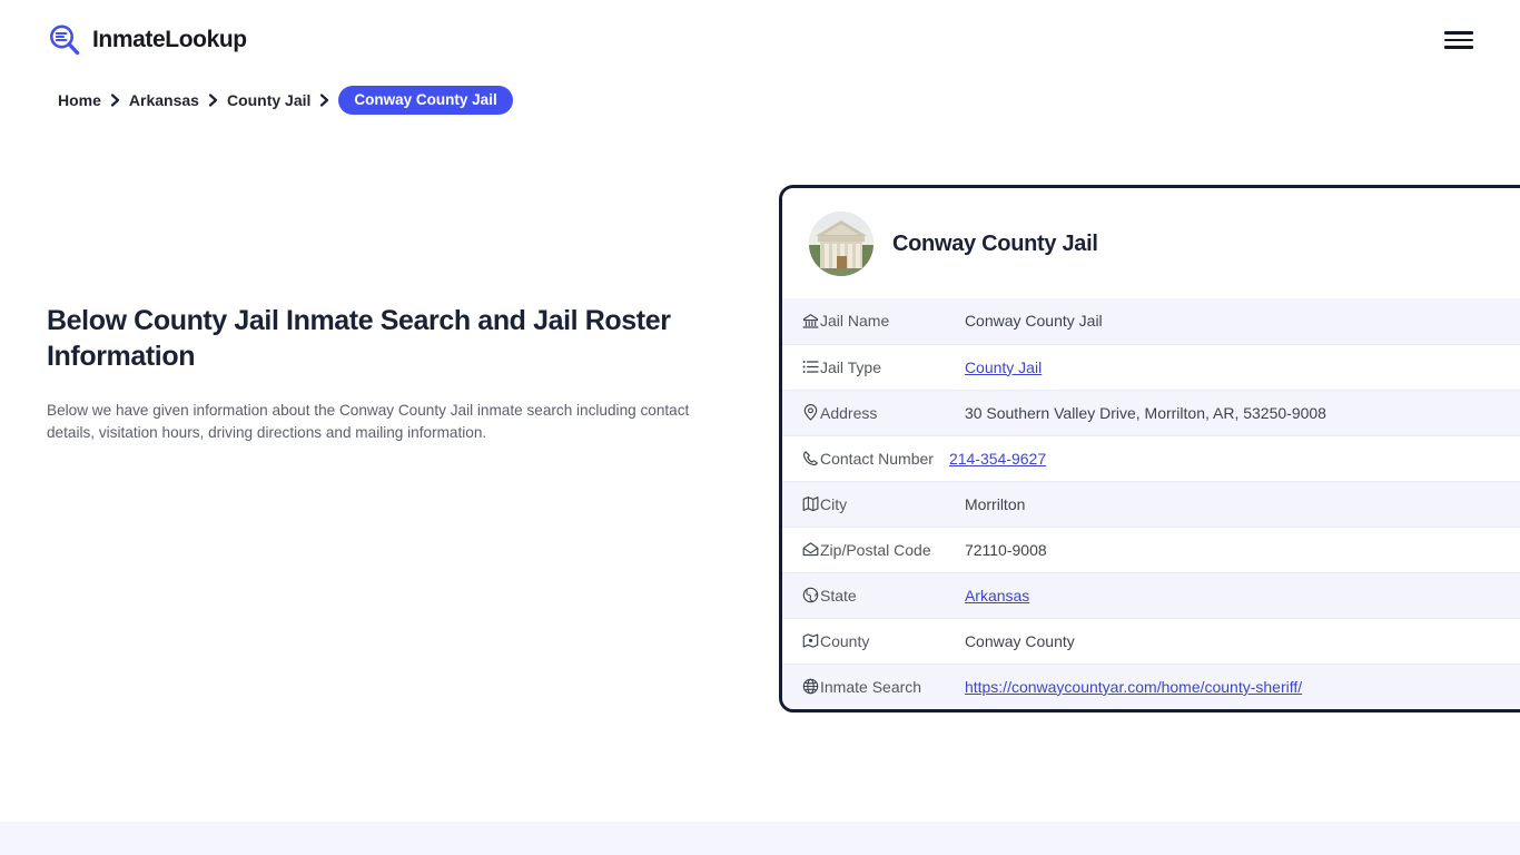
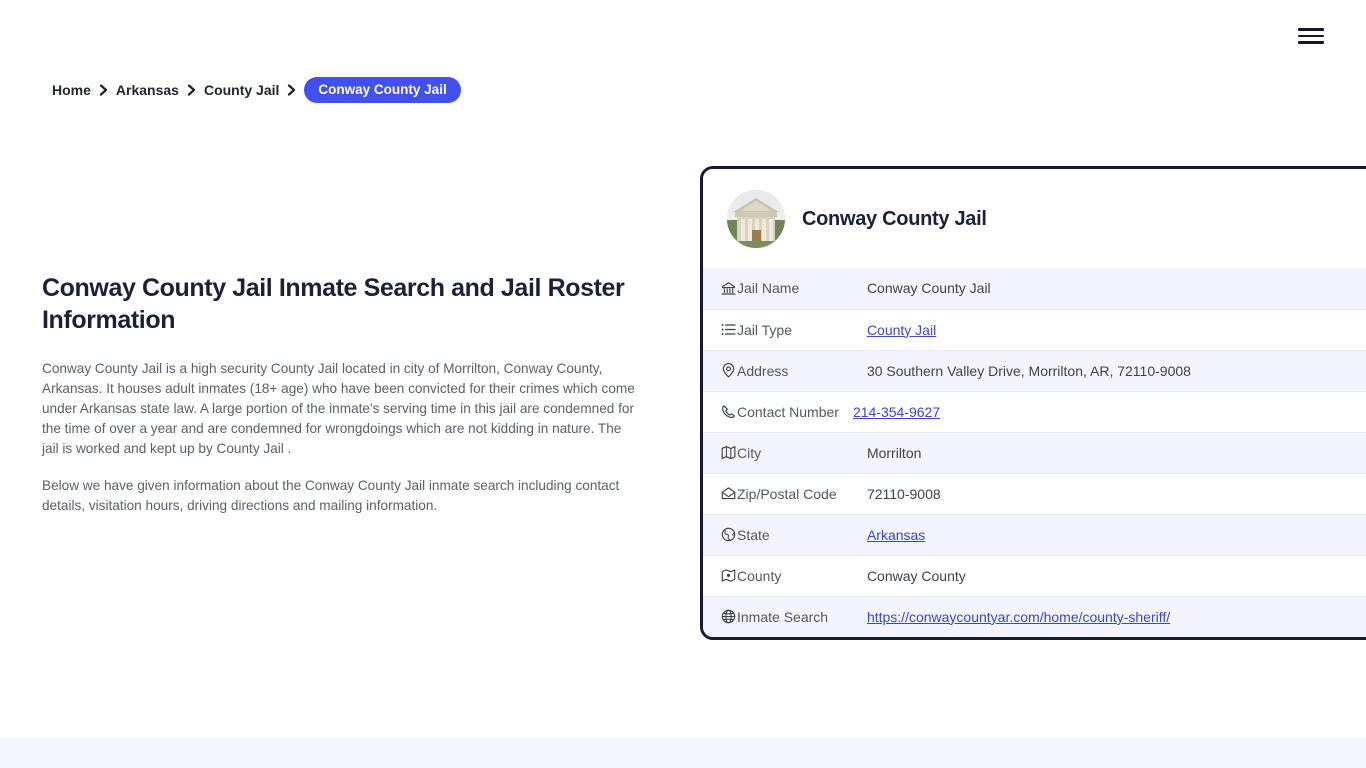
- InmateLookup
  Home
  Arkansas
  County Jail
  Conway County Jail
- Below County Jail Inmate Search and Jail Roster Information
+ Conway County Jail Inmate Search and Jail Roster Information
+ Conway County Jail is a high security County Jail located in city of Morrilton, Conway County, Arkansas. It houses adult inmates (18+ age) who have been convicted for their crimes which come under Arkansas state law. A large portion of the inmate's serving time in this jail are condemned for the time of over a year and are condemned for wrongdoings which are not kidding in nature. The jail is worked and kept up by County Jail .
  Below we have given information about the Conway County Jail inmate search including contact details, visitation hours, driving directions and mailing information.
  Conway County Jail
  	Jail Name	Conway County Jail
  	Jail Type	County Jail
- 	Address	30 Southern Valley Drive, Morrilton, AR, 53250-9008
+ 	Address	30 Southern Valley Drive, Morrilton, AR, 72110-9008
  	Contact Number	214-354-9627
  	City	Morrilton
  	Zip/Postal Code	72110-9008
  	State	Arkansas
  	County	Conway County
  	Inmate Search	https://conwaycountyar.com/home/county-sheriff/
